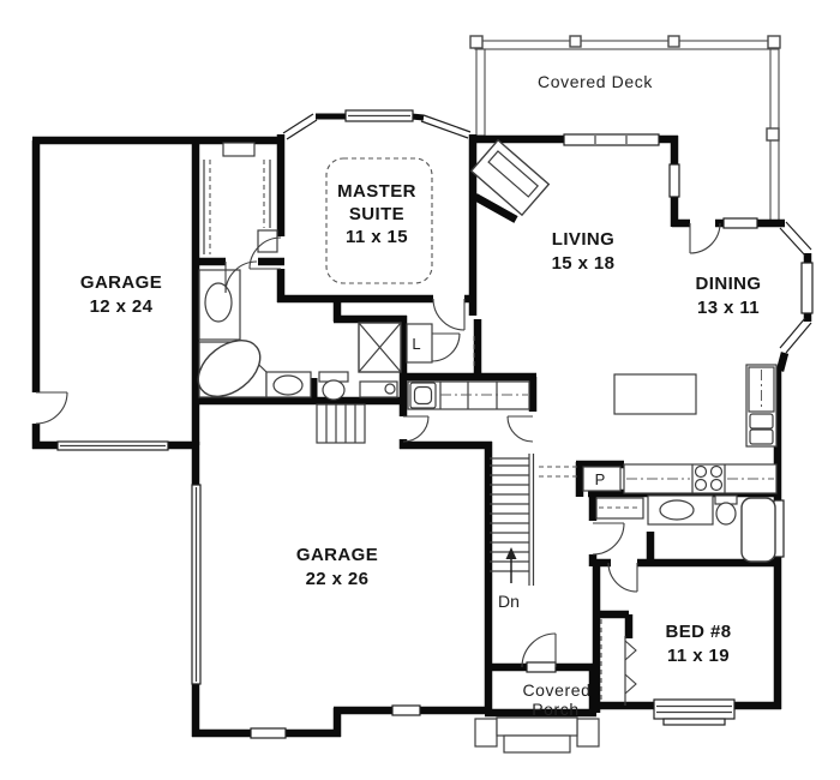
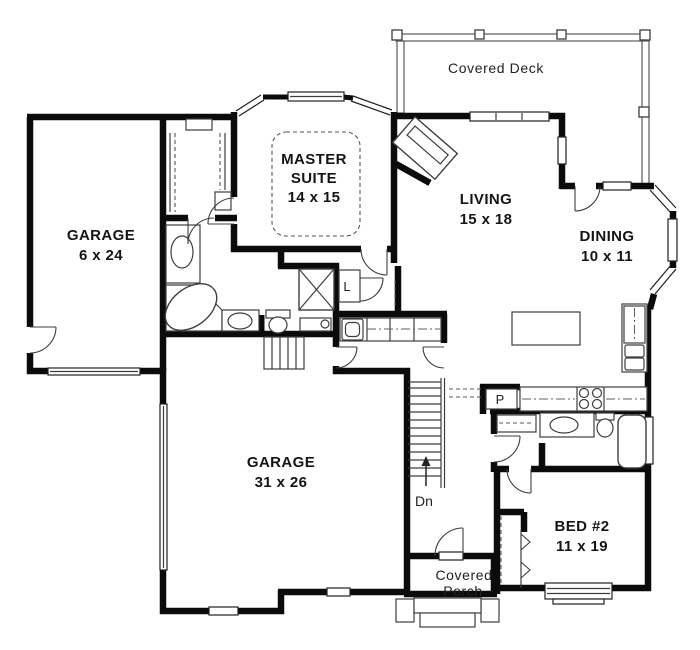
  Covered Deck
  MASTER
  SUITE
- 11 x 15
+ 14 x 15
  LIVING
  15 x 18
  DINING
- 13 x 11
+ 10 x 11
  GARAGE
- 12 x 24
+ 6 x 24
  GARAGE
- 22 x 26
+ 31 x 26
- BED #8
+ BED #2
  11 x 19
  Covered
  Porch
  Dn
  L
  P
